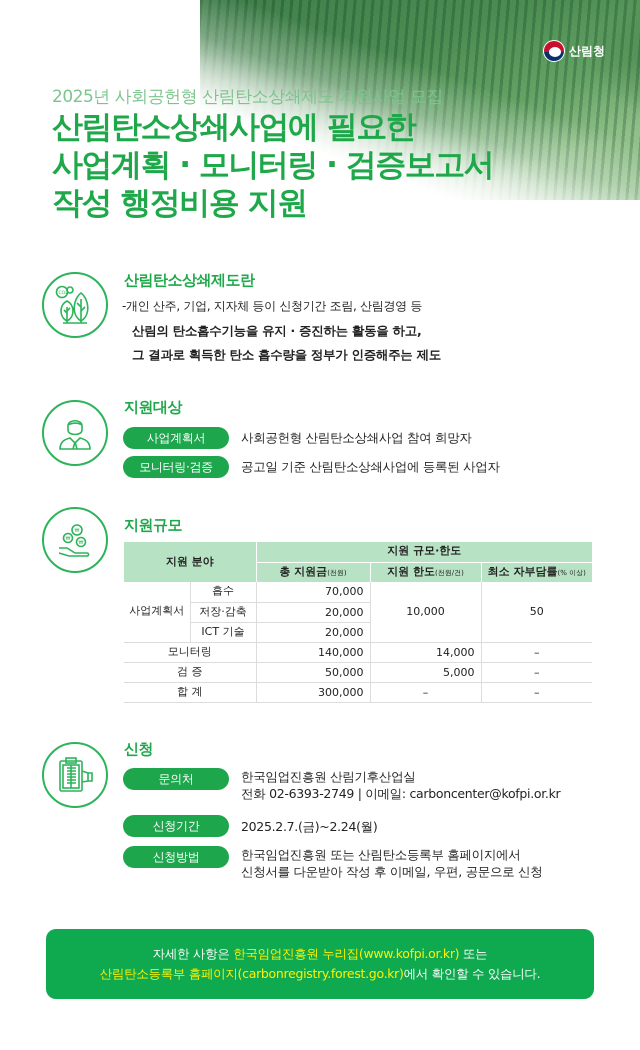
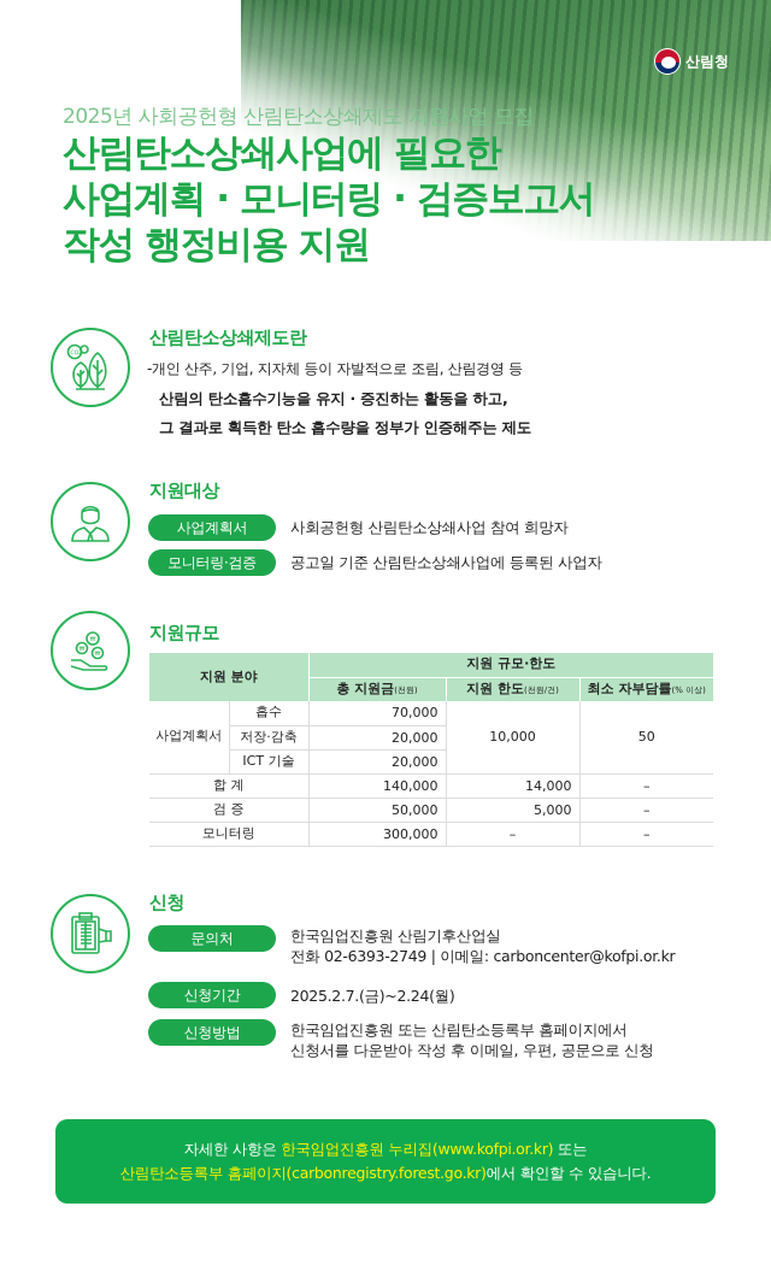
  산림청
  2025년 사회공헌형 산림탄소상쇄제도 지원사업 모집
  산림탄소상쇄사업에 필요한
  사업계획 · 모니터링 · 검증보고서
  작성 행정비용 지원
  산림탄소상쇄제도란
- -개인 산주, 기업, 지자체 등이 신청기간 조림, 산림경영 등
+ -개인 산주, 기업, 지자체 등이 자발적으로 조림, 산림경영 등
  산림의 탄소흡수기능을 유지 · 증진하는 활동을 하고,
  그 결과로 획득한 탄소 흡수량을 정부가 인증해주는 제도
  지원대상
  사업계획서
  사회공헌형 산림탄소상쇄사업 참여 희망자
  모니터링·검증
  공고일 기준 산림탄소상쇄사업에 등록된 사업자
  지원규모
  지원 분야	지원 규모·한도
  총 지원금(천원)	지원 한도(천원/건)	최소 자부담률(% 이상)
  사업계획서	흡수	70,000	10,000	50
  저장·감축	20,000
  ICT 기술	20,000
- 모니터링	140,000	14,000	–
+ 합 계	140,000	14,000	–
  검 증	50,000	5,000	–
- 합 계	300,000	–	–
+ 모니터링	300,000	–	–
  신청
  문의처
  한국임업진흥원 산림기후산업실
  전화 02-6393-2749 | 이메일: carboncenter@kofpi.or.kr
  신청기간
  2025.2.7.(금)~2.24(월)
  신청방법
  한국임업진흥원 또는 산림탄소등록부 홈페이지에서
  신청서를 다운받아 작성 후 이메일, 우편, 공문으로 신청
  자세한 사항은 한국임업진흥원 누리집(www.kofpi.or.kr) 또는
  산림탄소등록부 홈페이지(carbonregistry.forest.go.kr)에서 확인할 수 있습니다.
